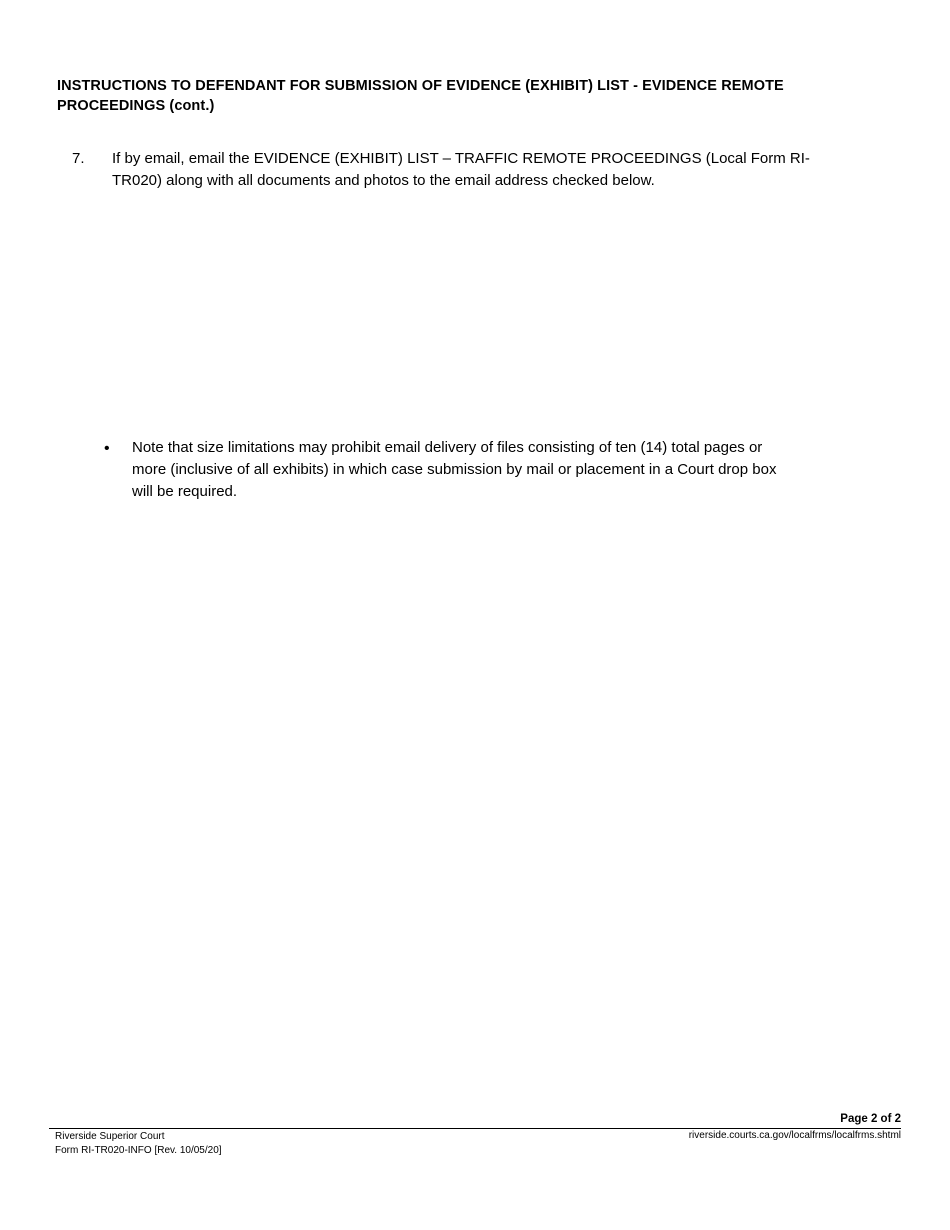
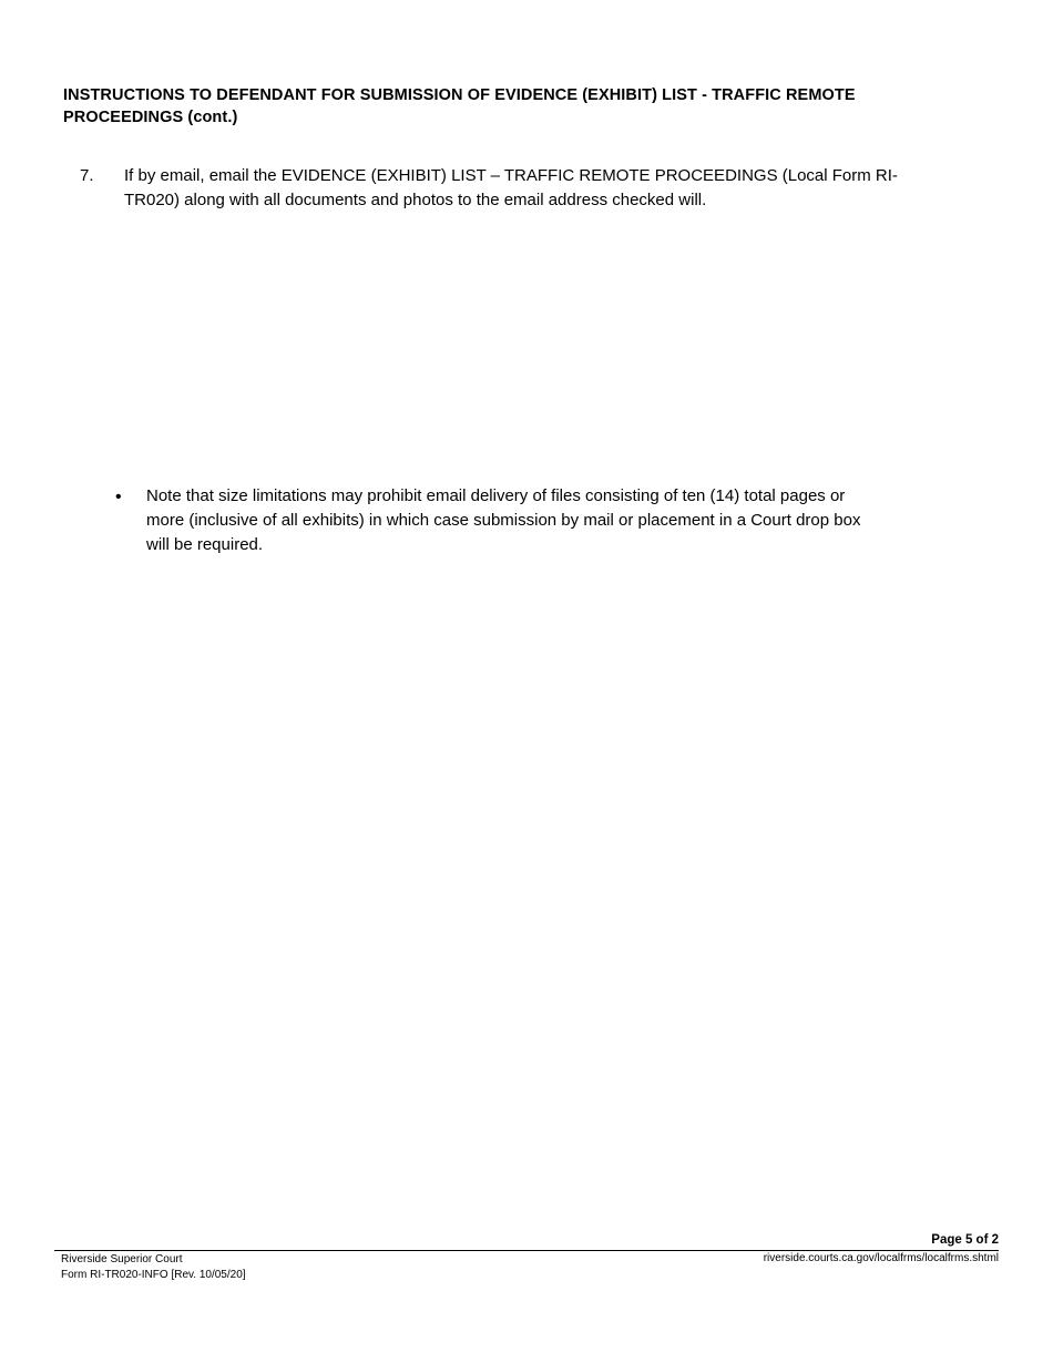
- INSTRUCTIONS TO DEFENDANT FOR SUBMISSION OF EVIDENCE (EXHIBIT) LIST - EVIDENCE REMOTE PROCEEDINGS (cont.)
+ INSTRUCTIONS TO DEFENDANT FOR SUBMISSION OF EVIDENCE (EXHIBIT) LIST - TRAFFIC REMOTE PROCEEDINGS (cont.)
  7.
- If by email, email the EVIDENCE (EXHIBIT) LIST – TRAFFIC REMOTE PROCEEDINGS (Local Form RI-TR020) along with all documents and photos to the email address checked below.
+ If by email, email the EVIDENCE (EXHIBIT) LIST – TRAFFIC REMOTE PROCEEDINGS (Local Form RI-TR020) along with all documents and photos to the email address checked will.
  •
  Note that size limitations may prohibit email delivery of files consisting of ten (14) total pages or more (inclusive of all exhibits) in which case submission by mail or placement in a Court drop box will be required.
- Page 2 of 2
+ Page 5 of 2
  Riverside Superior Court
  Form RI-TR020-INFO [Rev. 10/05/20]
  riverside.courts.ca.gov/localfrms/localfrms.shtml
